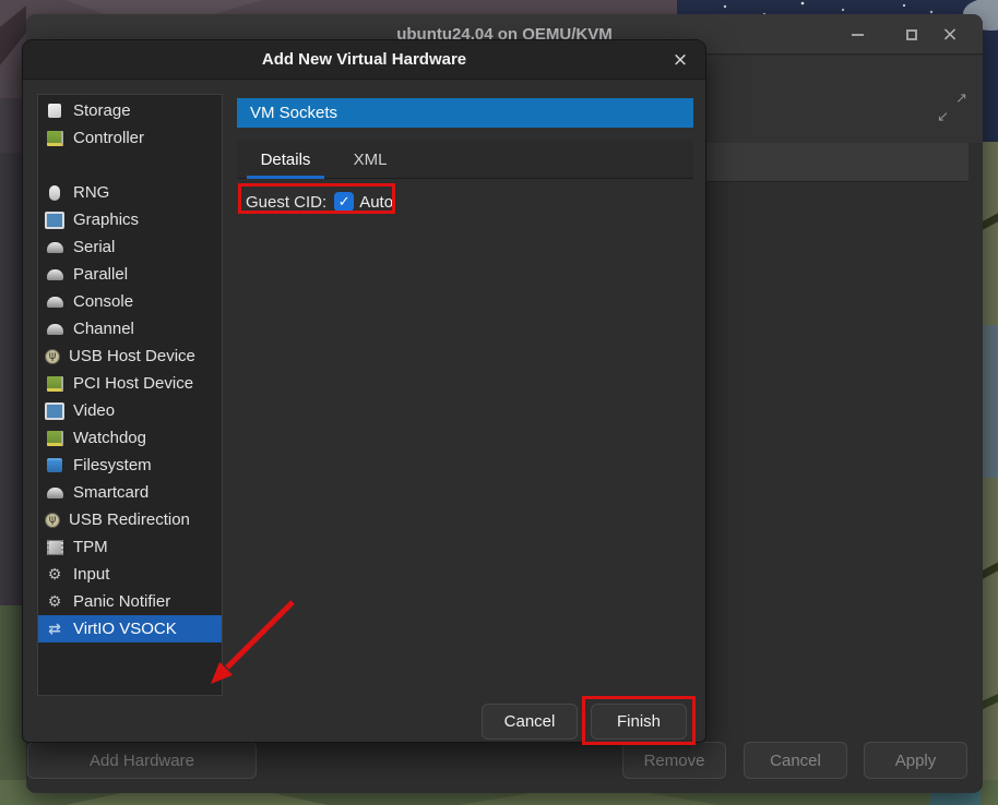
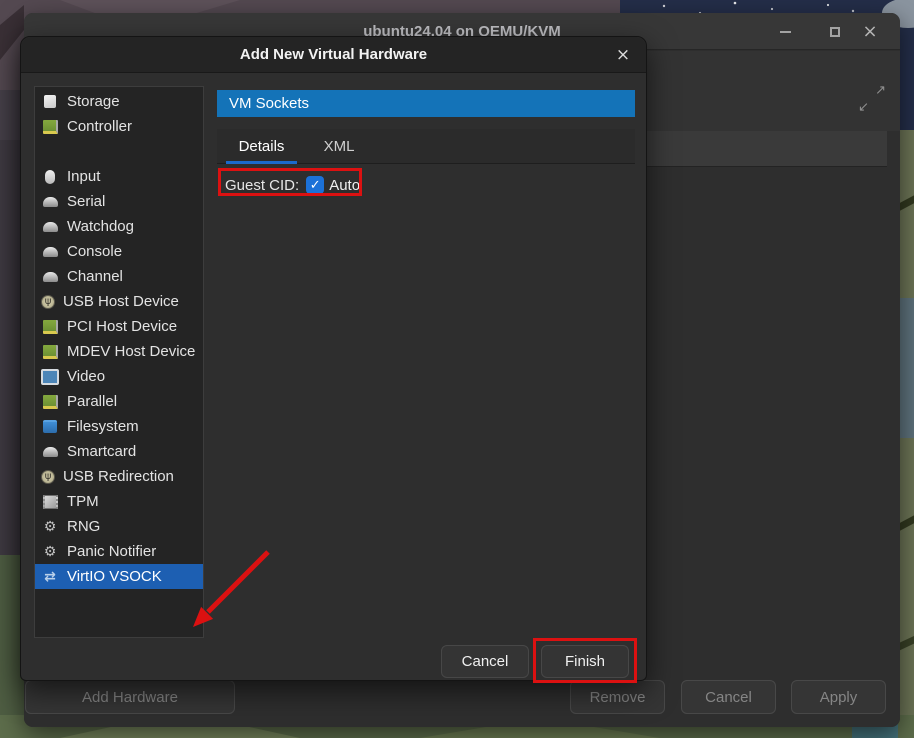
  ubuntu24.04 on QEMU/KVM
  ×
  ↗
  ↙
  Add Hardware
  Remove
  Cancel
  Apply
  Add New Virtual Hardware
  ×
  Storage
  Controller
- RNG
+ Input
- Graphics
  Serial
- Parallel
+ Watchdog
  Console
  Channel
  ψ
  USB Host Device
  PCI Host Device
+ MDEV Host Device
  Video
- Watchdog
+ Parallel
  Filesystem
  Smartcard
  ψ
  USB Redirection
  TPM
  ⚙
- Input
+ RNG
  ⚙
  Panic Notifier
  ⇄
  VirtIO VSOCK
  VM Sockets
  Details
  XML
  Guest CID:
  ✓
  Auto
  Cancel
  Finish
